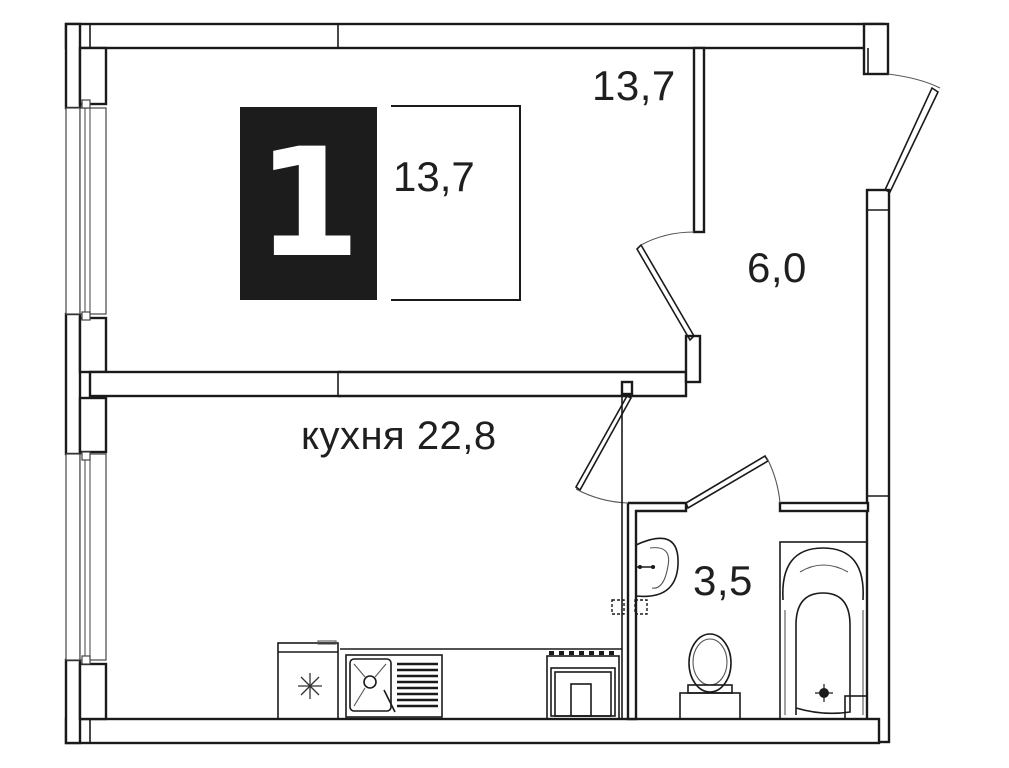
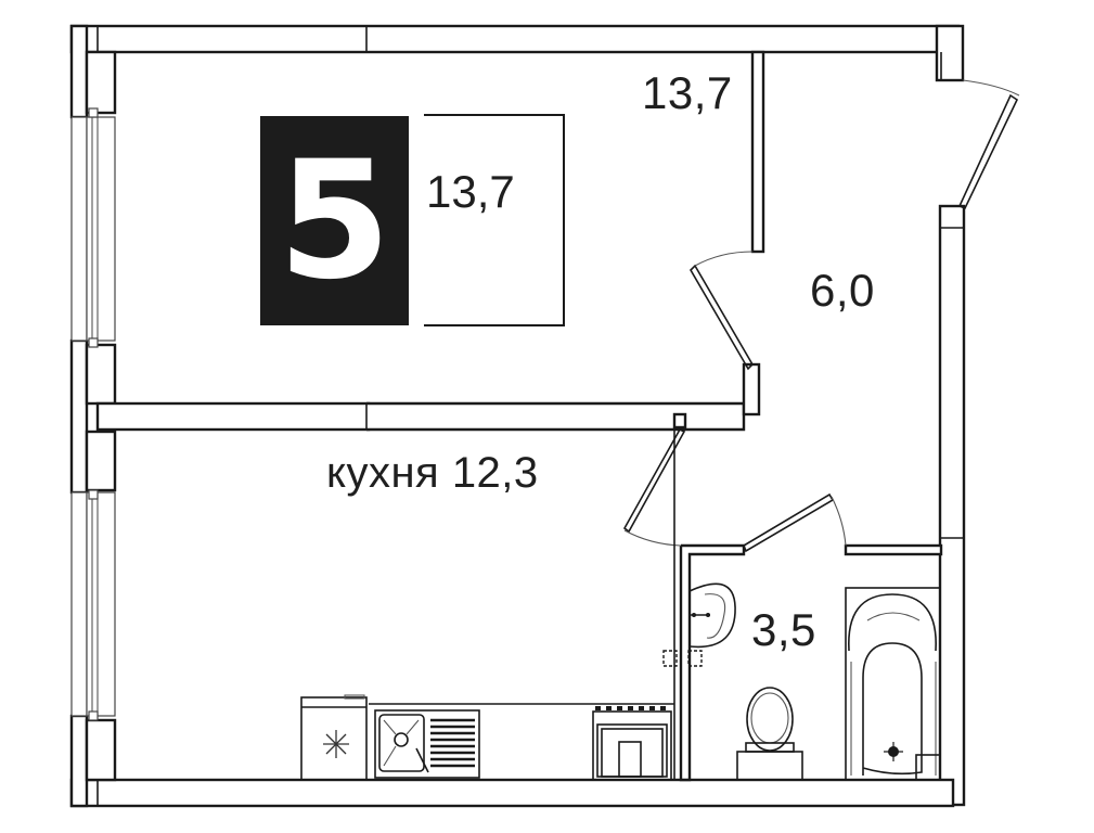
- 1
+ 5
  13,7
  13,7
  6,0
- кухня 22,8
+ кухня 12,3
  3,5
